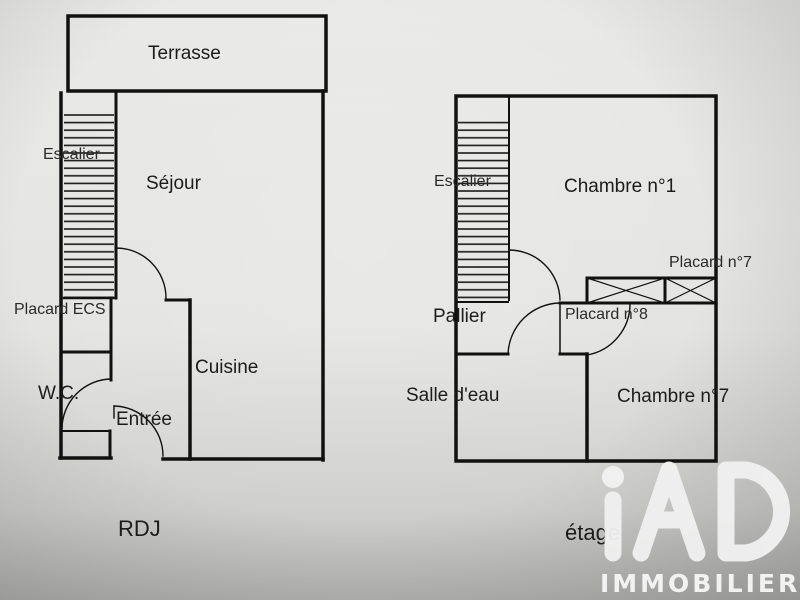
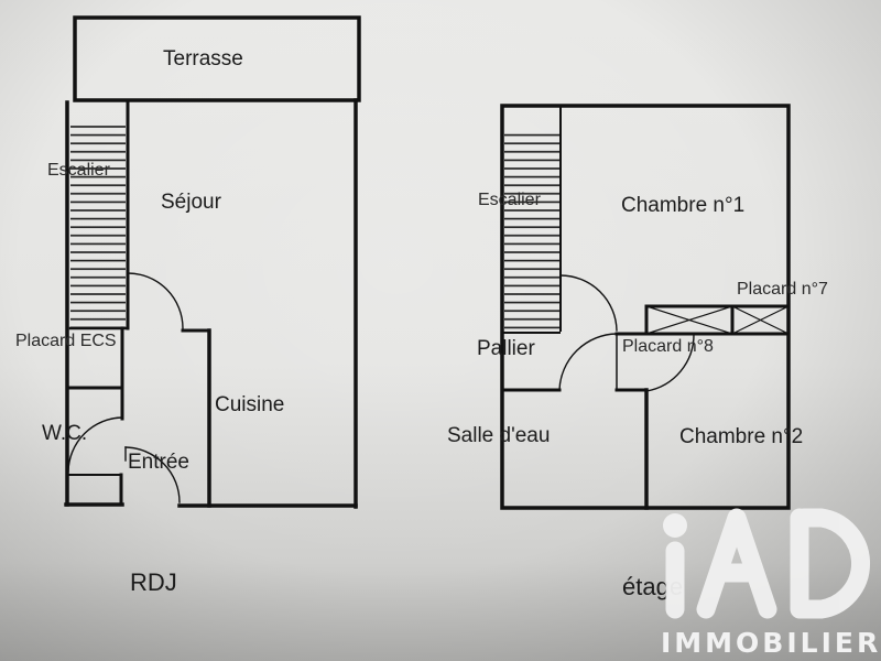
  Terrasse
  Escalier
  Séjour
  Placard ECS
  Cuisine
  W.C.
  Entrée
  RDJ
  Escalier
  Chambre n°1
  Placard n°7
  Pallier
  Placard n°8
  Salle d'eau
- Chambre n°7
+ Chambre n°2
  étag
  IMMOBILIER
